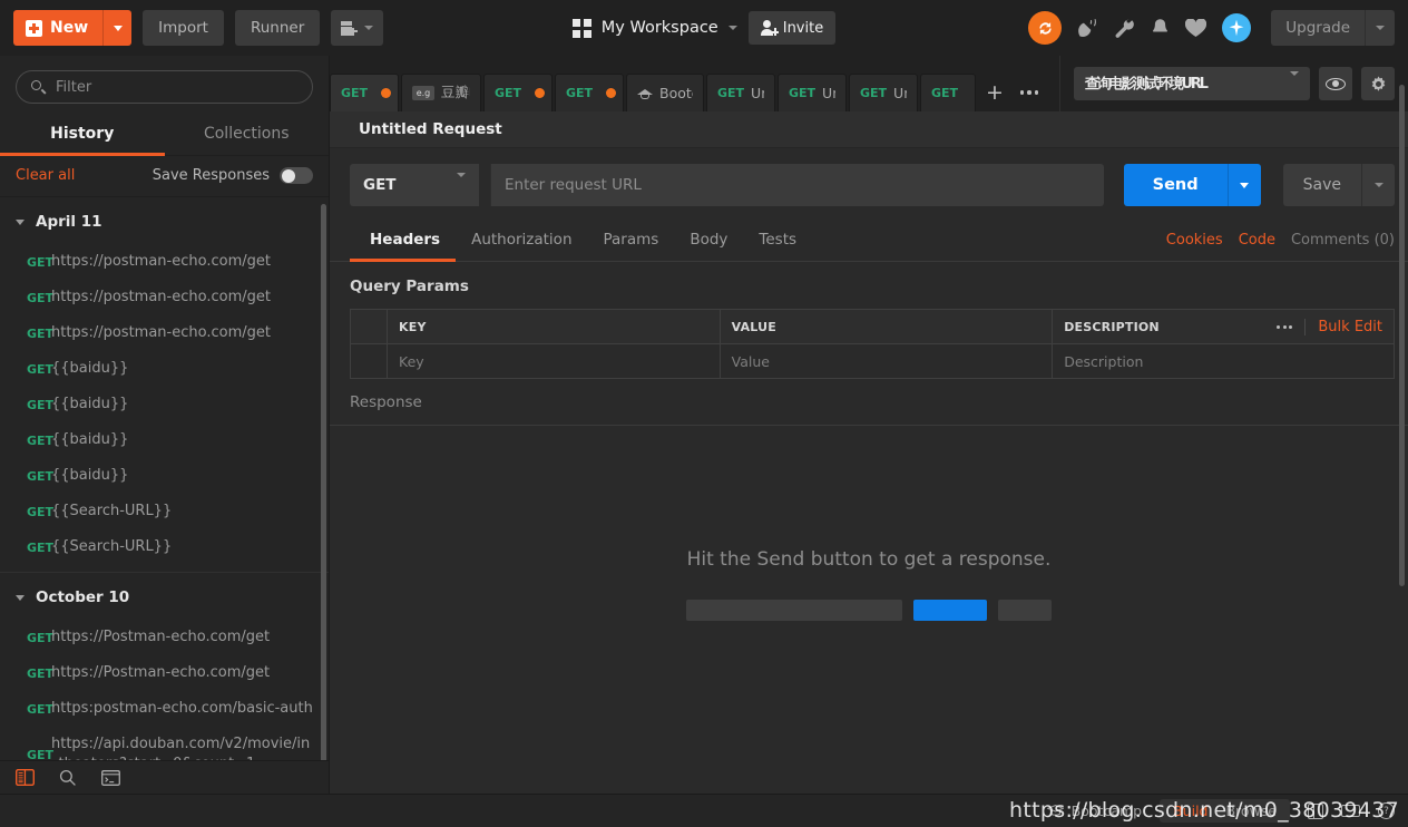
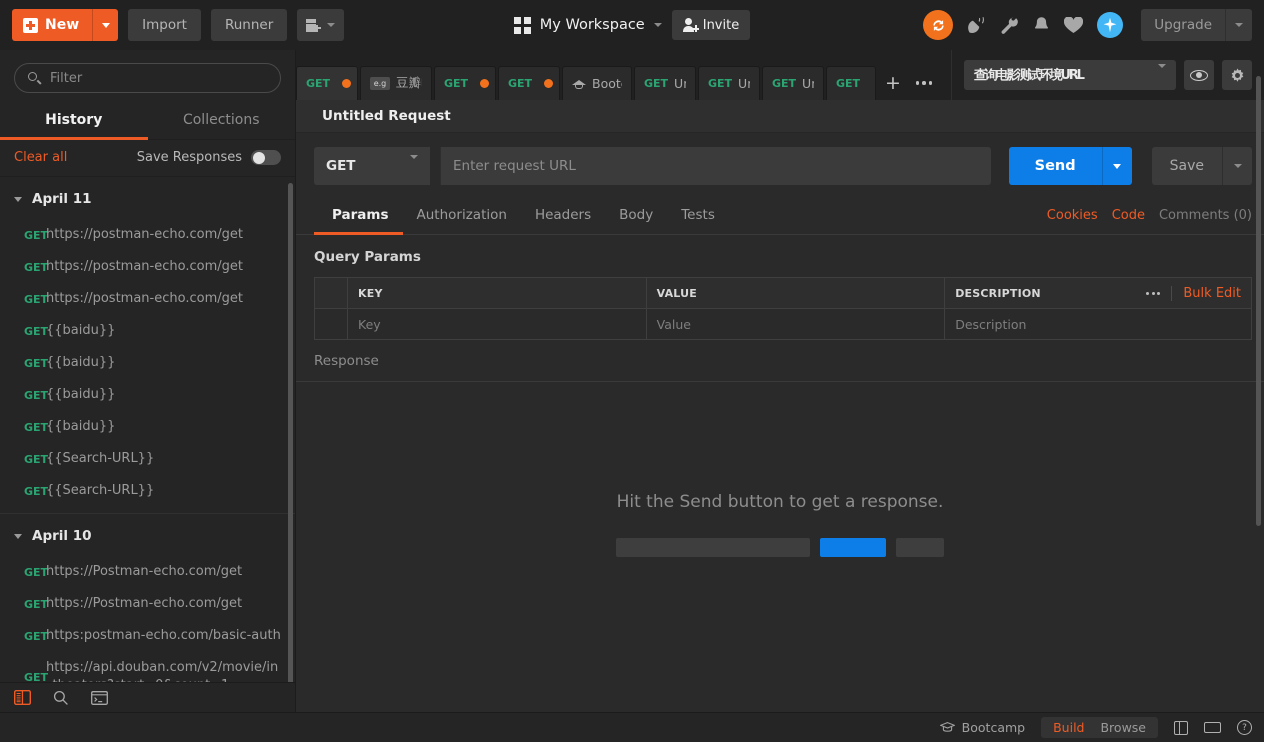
  New
  Import
  Runner
  My Workspace
  Invite
  Upgrade
  Filter
  History
  Collections
  Clear all
  Save Responses
  April 11
  GET
  https://postman-echo.com/get
  GET
  https://postman-echo.com/get
  GET
  https://postman-echo.com/get
  GET
  {{baidu}}
  GET
  {{baidu}}
  GET
  {{baidu}}
  GET
  {{baidu}}
  GET
  {{Search-URL}}
  GET
  {{Search-URL}}
- October 10
+ April 10
  GET
  https://Postman-echo.com/get
  GET
  https://Postman-echo.com/get
  GET
  https:postman-echo.com/basic-auth
  GET
  GET
  e.g
  GET
  GET
  Boot
  GET
  GET
  GET
  GET
  +
  查询电影测试环境URL
  Untitled Request
  GET
  Enter request URL
  Send
  Save
- Headers
+ Params
  Authorization
- Params
+ Headers
  Body
  Tests
  Cookies
  Code
  Comments (0)
  Query Params
  KEY
  VALUE
  DESCRIPTION
  Bulk Edit
  Key
  Value
  Description
  Response
  Hit the Send button to get a response.
  Bootcamp
  Build
  Browse
  ?
- https://blog.csdn.net/m0_38039437
